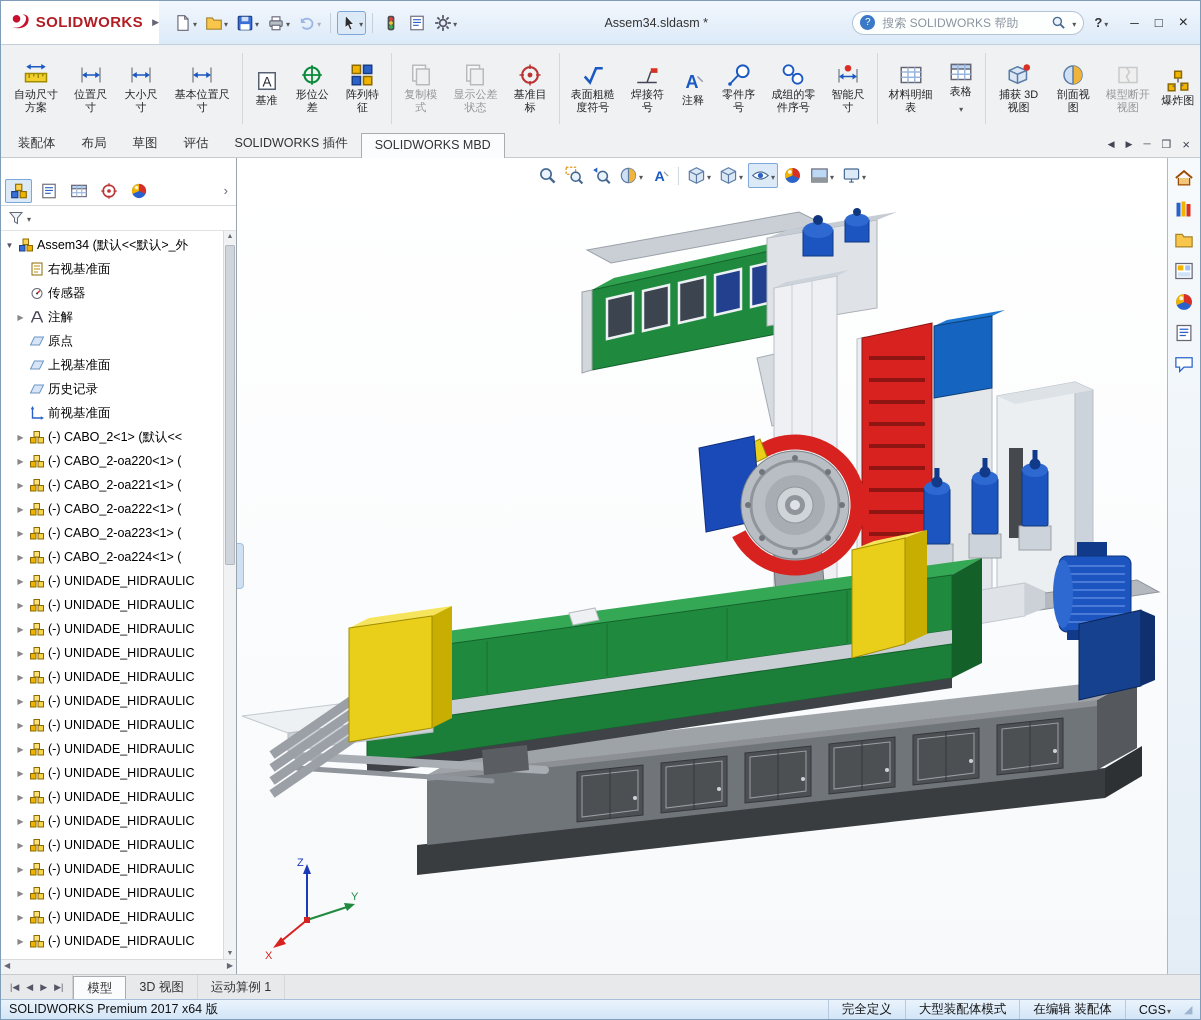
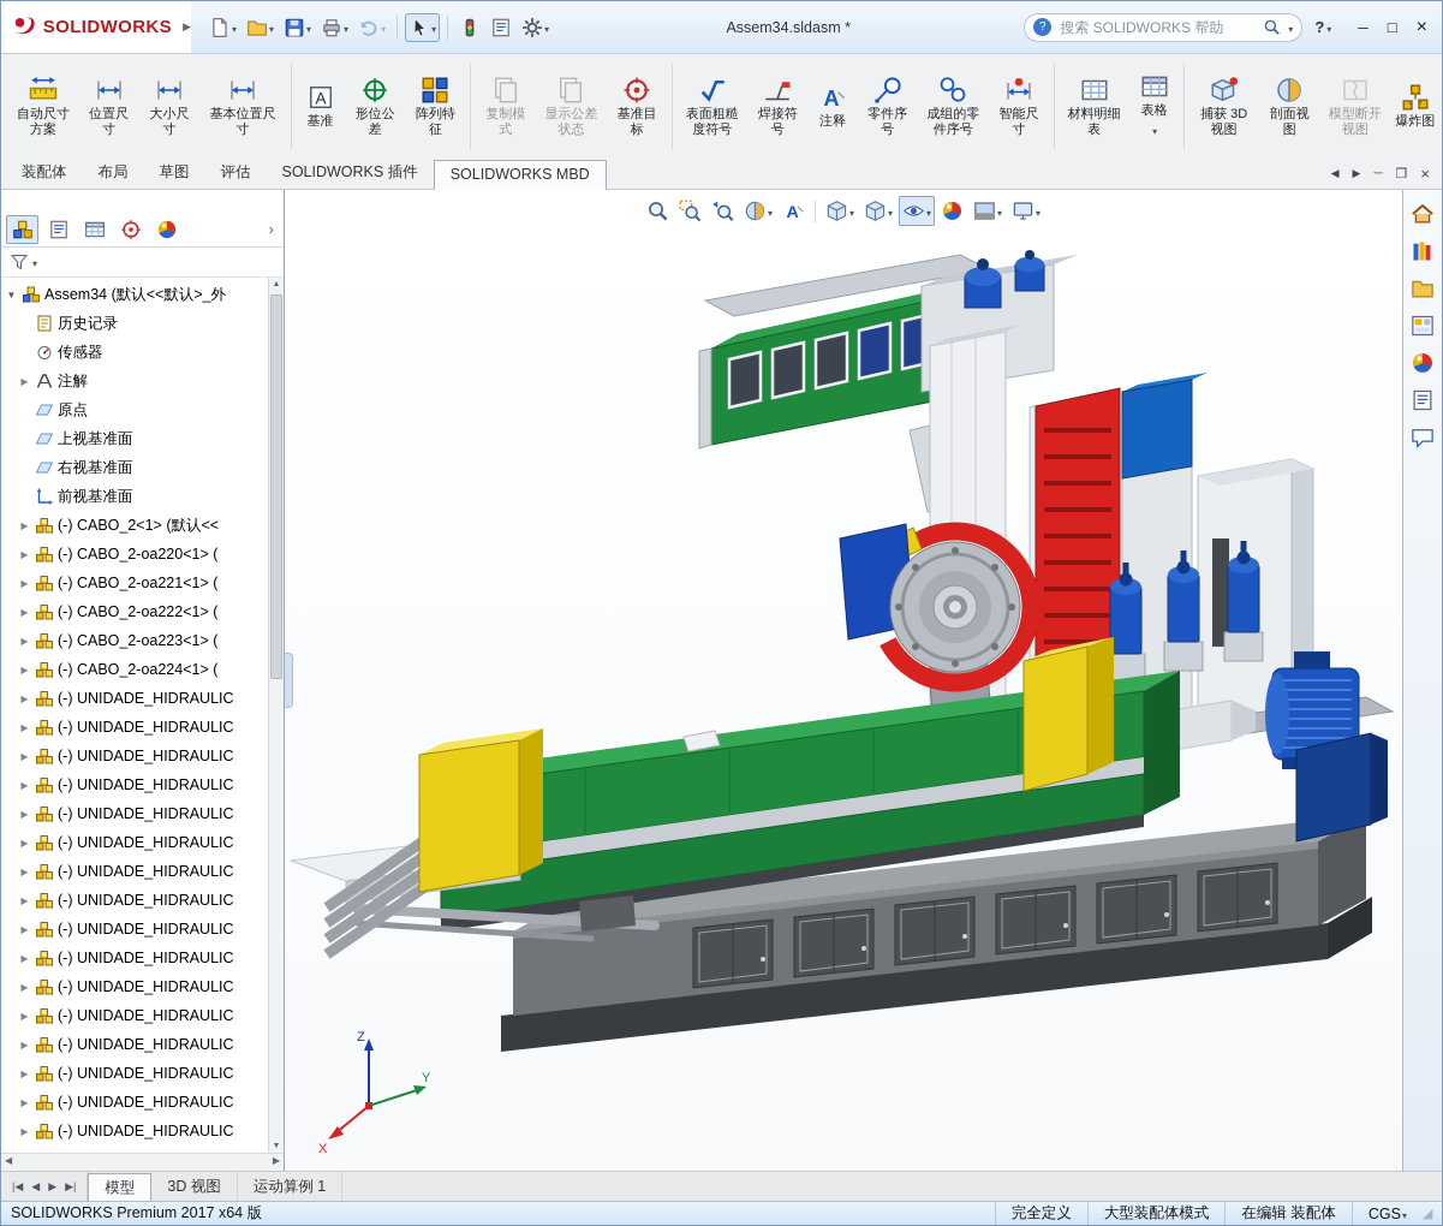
  SOLIDWORKS
  Assem34.sldasm *
  搜索 SOLIDWORKS 帮助
  ?
  自动尺寸方案
  位置尺寸
  大小尺寸
  基本位置尺寸
  基准
  形位公差
  阵列特征
  复制模式
  显示公差状态
  基准目标
  表面粗糙度符号
  焊接符号
  注释
  零件序号
  成组的零件序号
  智能尺寸
  材料明细表
  表格
  捕获 3D 视图
  剖面视图
  模型断开视图
  爆炸图
  装配体
  布局
  草图
  评估
  SOLIDWORKS 插件
  SOLIDWORKS MBD
  Assem34 (默认<<默认>_外
- 右视基准面
+ 历史记录
  传感器
  注解
  原点
  上视基准面
- 历史记录
+ 右视基准面
  前视基准面
  (-) CABO_2<1> (默认<<
  (-) CABO_2-oa220<1> (
  (-) CABO_2-oa221<1> (
  (-) CABO_2-oa222<1> (
  (-) CABO_2-oa223<1> (
  (-) CABO_2-oa224<1> (
  (-) UNIDADE_HIDRAULIC
  (-) UNIDADE_HIDRAULIC
  (-) UNIDADE_HIDRAULIC
  (-) UNIDADE_HIDRAULIC
  (-) UNIDADE_HIDRAULIC
  (-) UNIDADE_HIDRAULIC
  (-) UNIDADE_HIDRAULIC
  (-) UNIDADE_HIDRAULIC
  (-) UNIDADE_HIDRAULIC
  (-) UNIDADE_HIDRAULIC
  (-) UNIDADE_HIDRAULIC
  (-) UNIDADE_HIDRAULIC
  (-) UNIDADE_HIDRAULIC
  (-) UNIDADE_HIDRAULIC
  (-) UNIDADE_HIDRAULIC
  (-) UNIDADE_HIDRAULIC
  Z
  Y
  X
  模型
  3D 视图
  运动算例 1
  SOLIDWORKS Premium 2017 x64 版
  完全定义
  大型装配体模式
  在编辑 装配体
  CGS
